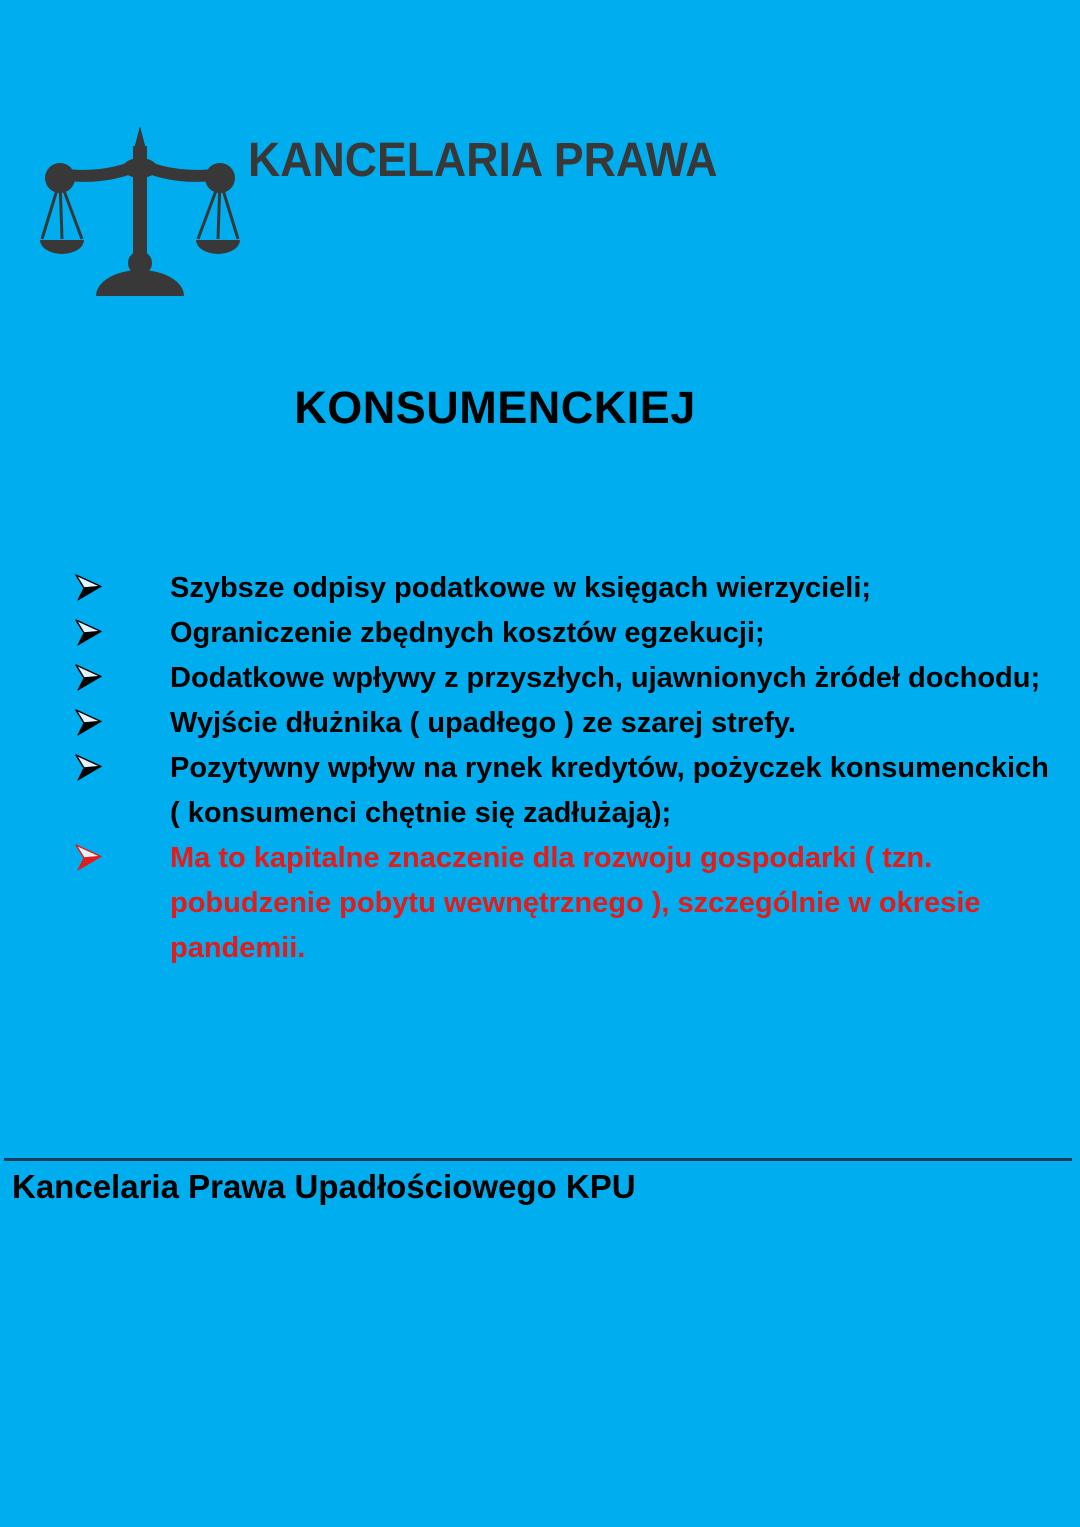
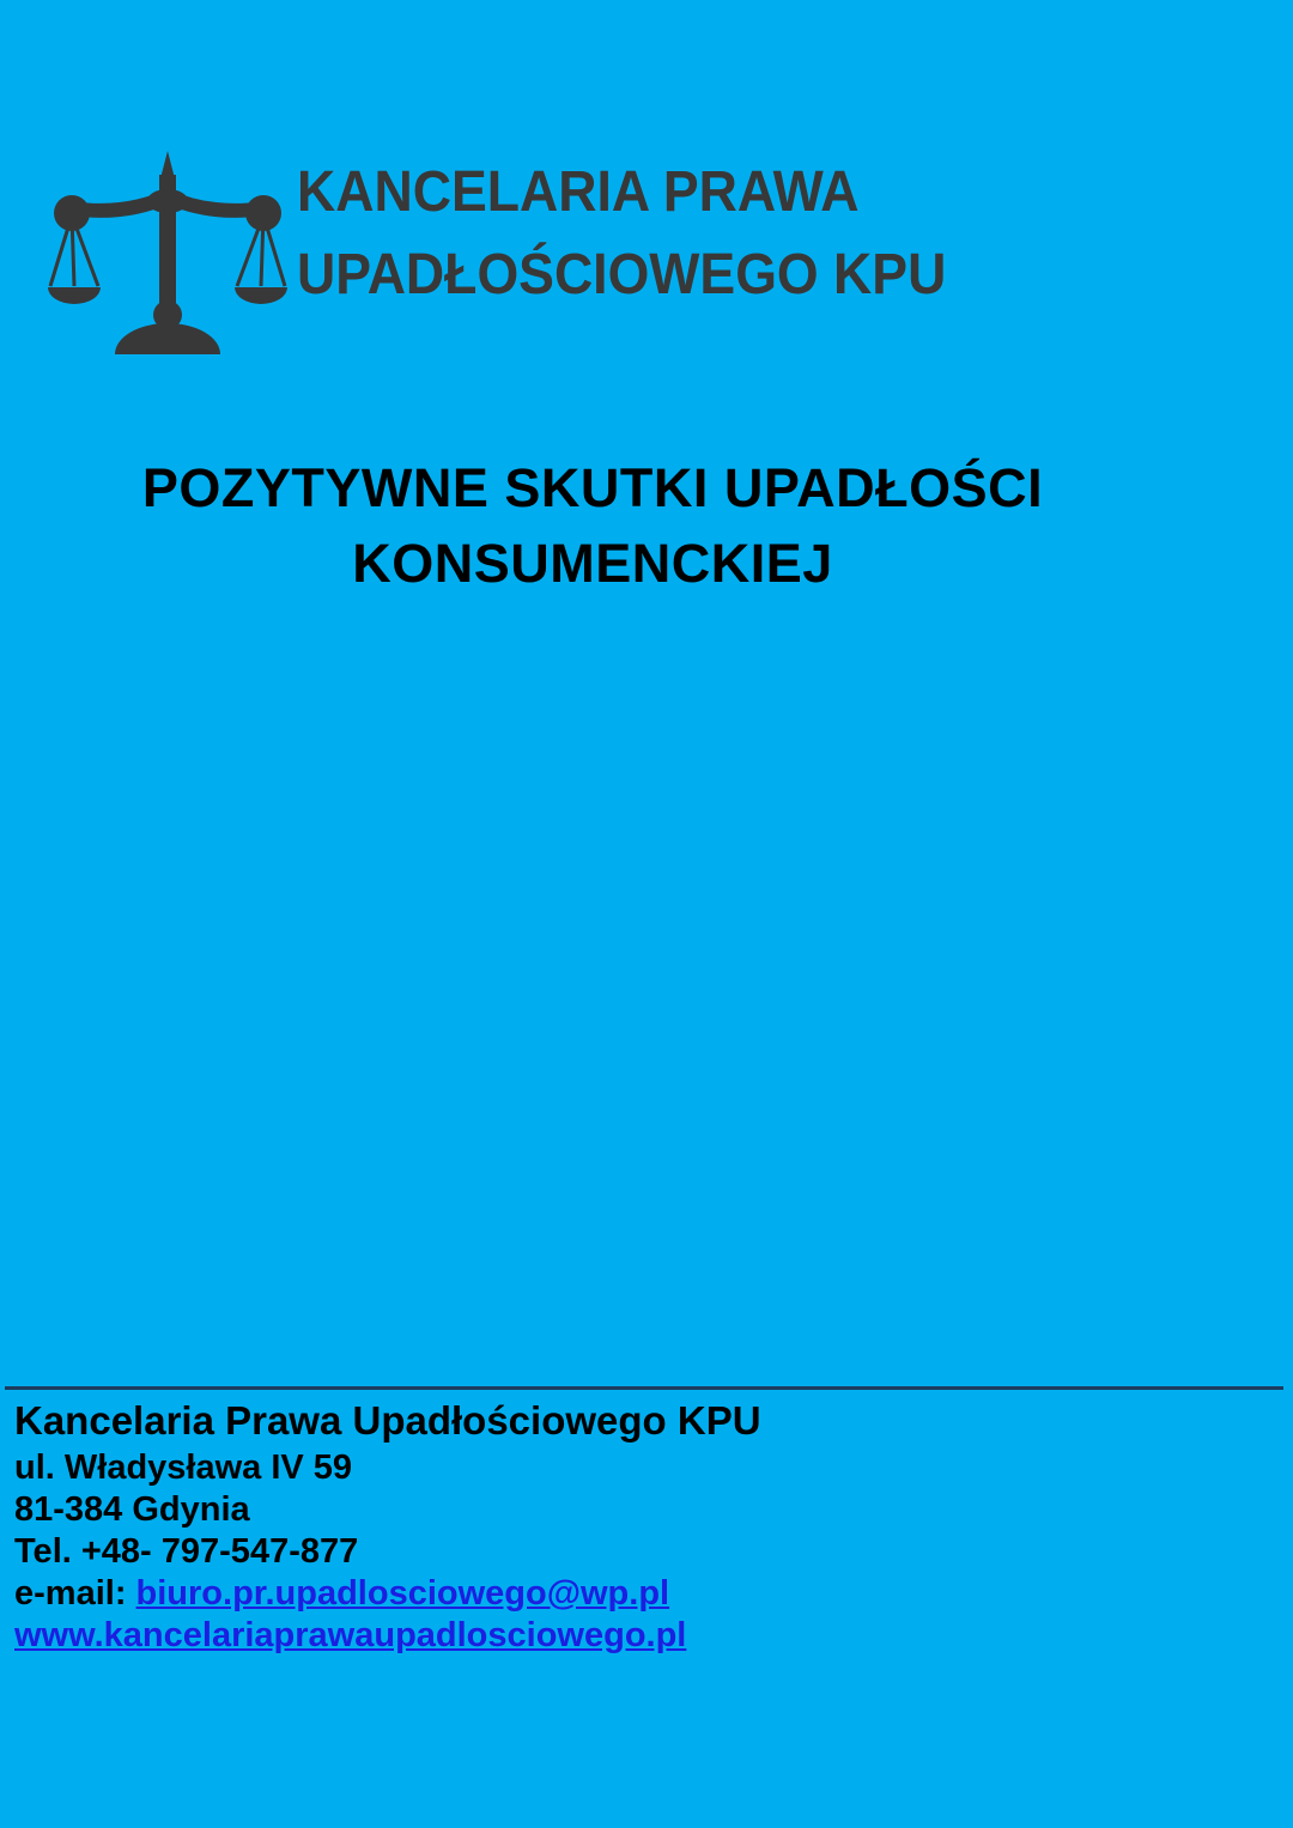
  KANCELARIA PRAWA
+ UPADŁOŚCIOWEGO KPU
+ POZYTYWNE SKUTKI UPADŁOŚCI
  KONSUMENCKIEJ
- Szybsze odpisy podatkowe w księgach wierzycieli;
- Ograniczenie zbędnych kosztów egzekucji;
- Dodatkowe wpływy z przyszłych, ujawnionych żródeł dochodu;
- Wyjście dłużnika ( upadłego ) ze szarej strefy.
- Pozytywny wpływ na rynek kredytów, pożyczek konsumenckich
- ( konsumenci chętnie się zadłużają);
- Ma to kapitalne znaczenie dla rozwoju gospodarki ( tzn.
- pobudzenie pobytu wewnętrznego ), szczególnie w okresie
- pandemii.
  Kancelaria Prawa Upadłościowego KPU
+ ul. Władysława IV 59
+ 81-384 Gdynia
+ Tel. +48- 797-547-877
+ e-mail: biuro.pr.upadlosciowego@wp.pl
+ www.kancelariaprawaupadlosciowego.pl
